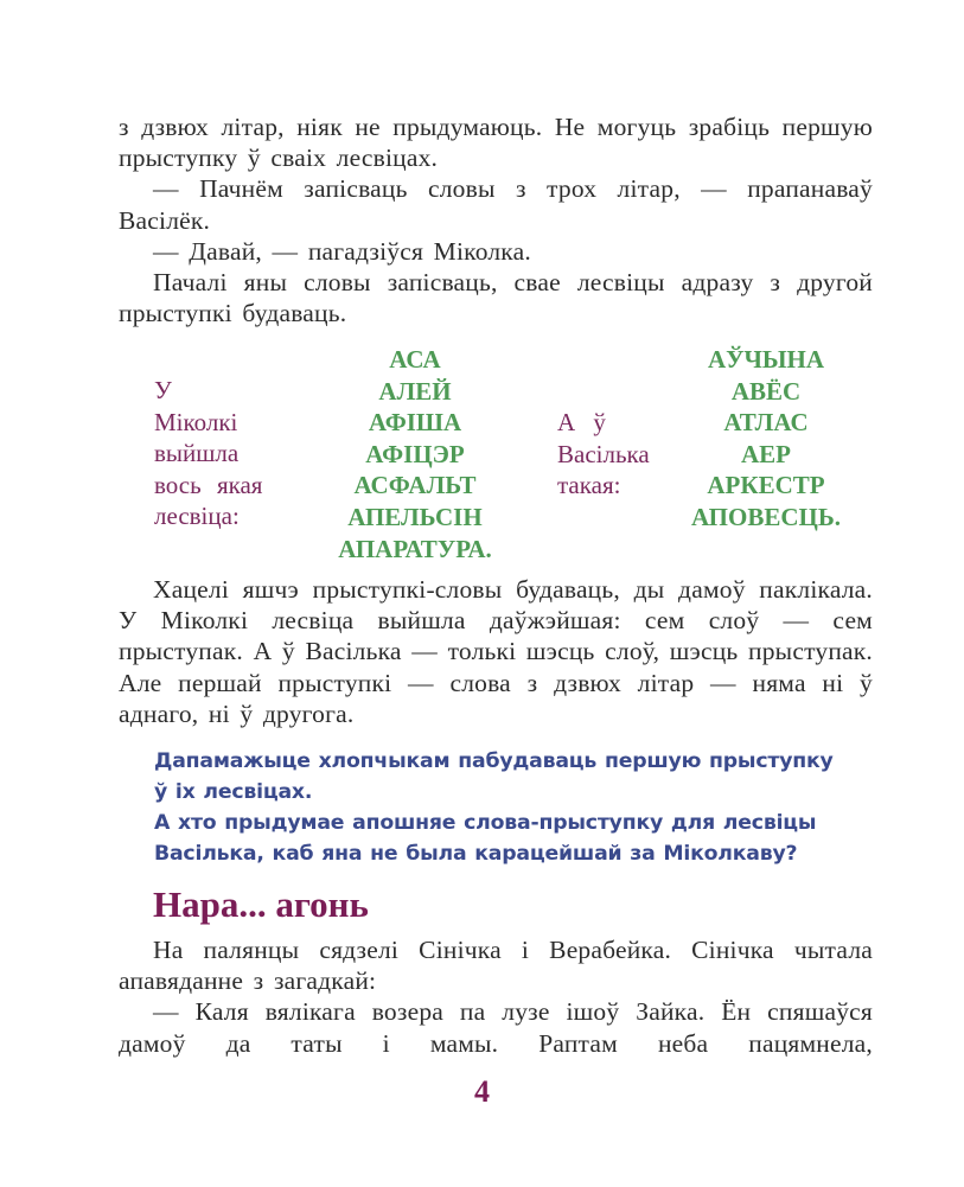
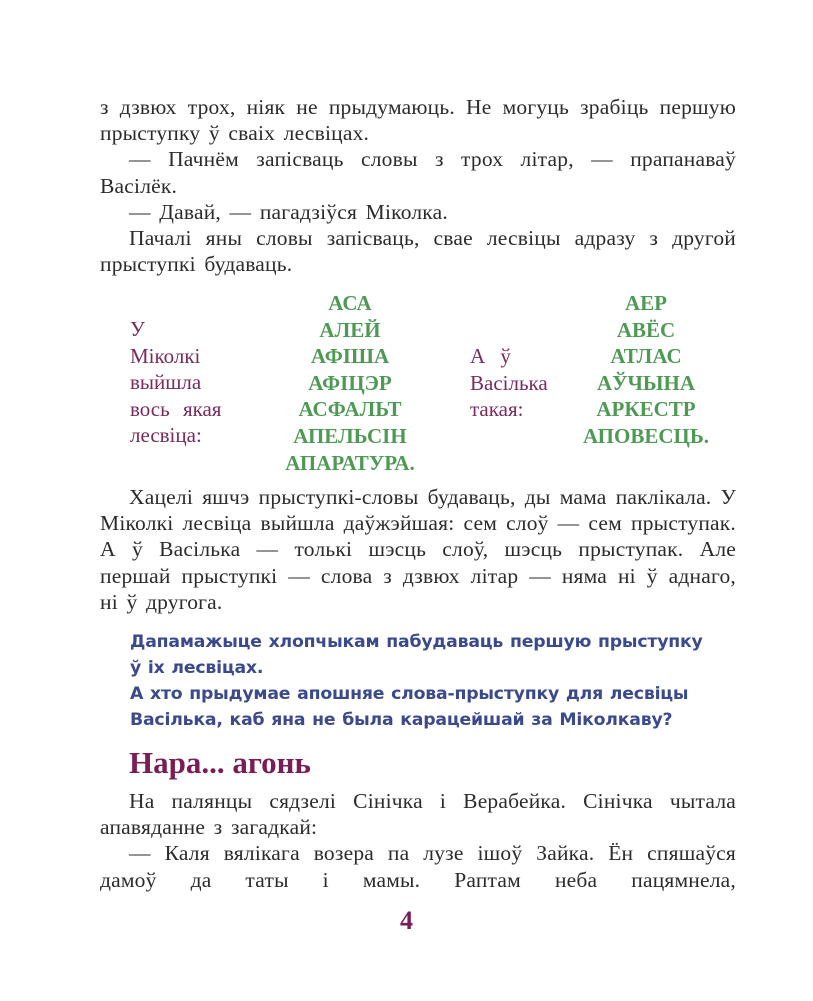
- з дзвюх літар, ніяк не прыдумаюць. Не могуць зрабіць першую прыступку ў сваіх лесвіцах.
+ з дзвюх трох, ніяк не прыдумаюць. Не могуць зрабіць першую прыступку ў сваіх лесвіцах.
  — Пачнём запісваць словы з трох літар, — прапанаваў Васілёк.
  — Давай, — пагадзіўся Міколка.
  Пачалі яны словы запісваць, свае лесвіцы адразу з другой прыступкі будаваць.
  У
  Міколкі
  выйшла
  вось якая
  лесвіца:
  АСА
  АЛЕЙ
  АФІША
  АФІЦЭР
  АСФАЛЬТ
  АПЕЛЬСІН
  АПАРАТУРА.
  А ў
  Васілька
  такая:
- АЎЧЫНА
+ АЕР
  АВЁС
  АТЛАС
- АЕР
+ АЎЧЫНА
  АРКЕСТР
  АПОВЕСЦЬ.
- Хацелі яшчэ прыступкі-словы будаваць, ды дамоў паклікала. У Міколкі лесвіца выйшла даўжэйшая: сем слоў — сем прыступак. А ў Васілька — толькі шэсць слоў, шэсць прыступак. Але першай прыступкі — слова з дзвюх літар — няма ні ў аднаго, ні ў другога.
+ Хацелі яшчэ прыступкі-словы будаваць, ды мама паклікала. У Міколкі лесвіца выйшла даўжэйшая: сем слоў — сем прыступак. А ў Васілька — толькі шэсць слоў, шэсць прыступак. Але першай прыступкі — слова з дзвюх літар — няма ні ў аднаго, ні ў другога.
  Дапамажыце хлопчыкам пабудаваць першую прыступку
  ў іх лесвіцах.
  А хто прыдумае апошняе слова-прыступку для лесвіцы
  Васілька, каб яна не была карацейшай за Міколкаву?
  Нара... агонь
  На палянцы сядзелі Сінічка і Верабейка. Сінічка чытала апавяданне з загадкай:
  — Каля вялікага возера па лузе ішоў Зайка. Ён спяшаўся дамоў да таты і мамы. Раптам неба пацямнела,
  4
